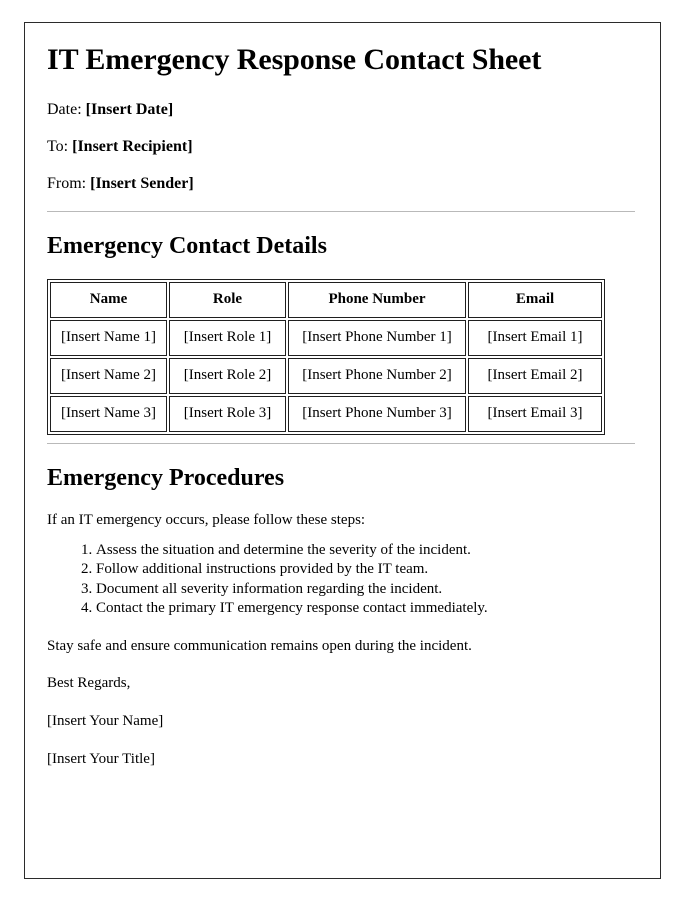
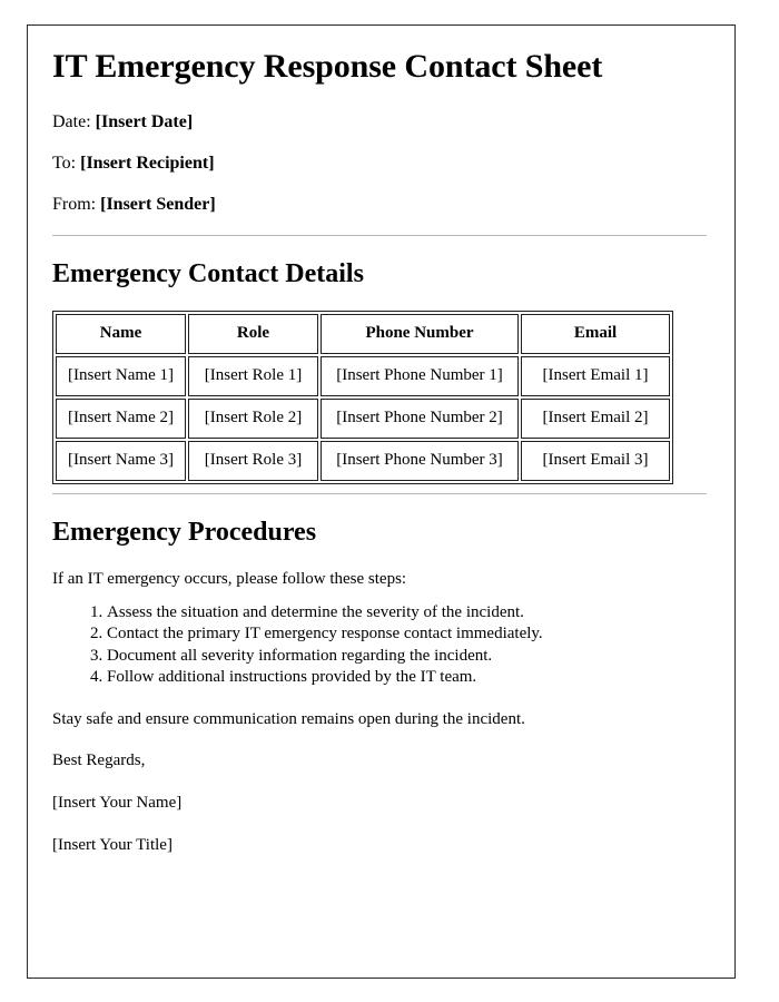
  IT Emergency Response Contact Sheet
  Date: [Insert Date]
  To: [Insert Recipient]
  From: [Insert Sender]
  Emergency Contact Details
  Name	Role	Phone Number	Email
  [Insert Name 1]	[Insert Role 1]	[Insert Phone Number 1]	[Insert Email 1]
  [Insert Name 2]	[Insert Role 2]	[Insert Phone Number 2]	[Insert Email 2]
  [Insert Name 3]	[Insert Role 3]	[Insert Phone Number 3]	[Insert Email 3]
  Emergency Procedures
  If an IT emergency occurs, please follow these steps:
  Assess the situation and determine the severity of the incident.
- Follow additional instructions provided by the IT team.
+ Contact the primary IT emergency response contact immediately.
  Document all severity information regarding the incident.
- Contact the primary IT emergency response contact immediately.
+ Follow additional instructions provided by the IT team.
  Stay safe and ensure communication remains open during the incident.
  Best Regards,
  [Insert Your Name]
  [Insert Your Title]
